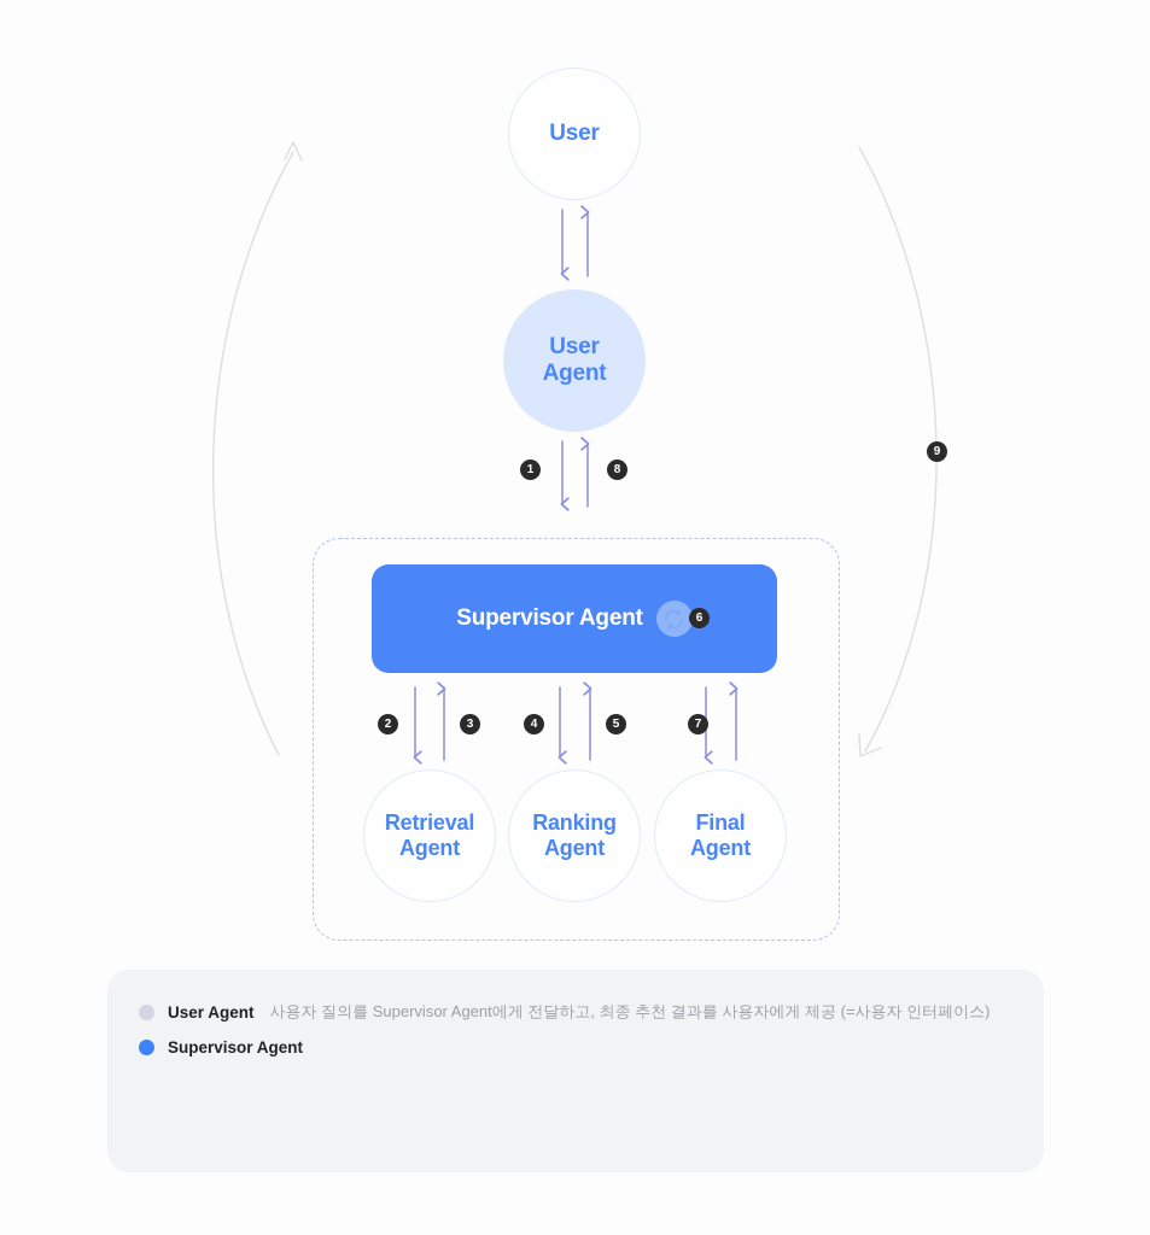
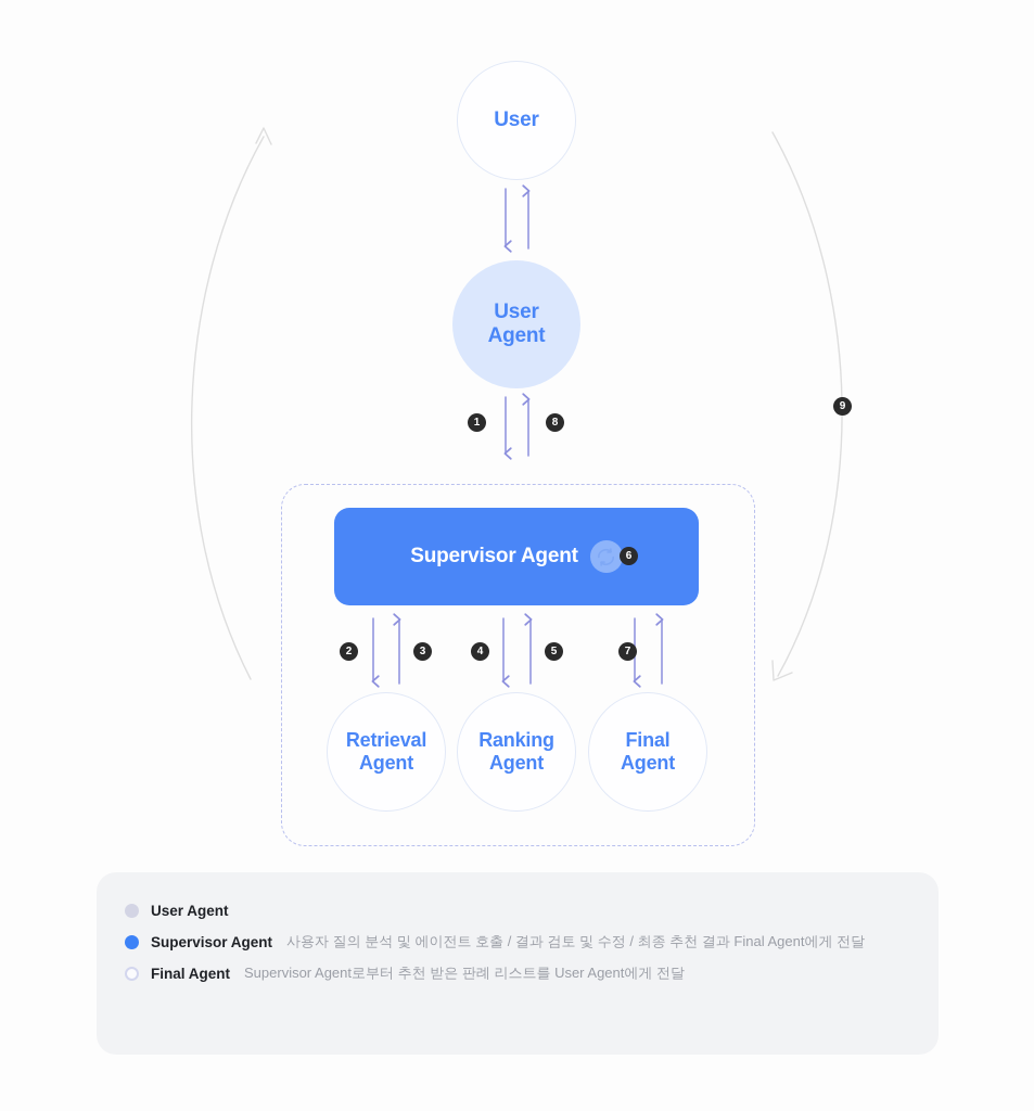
  User
  User
  Agent
  Supervisor Agent
  Retrieval
  Agent
  Ranking
  Agent
  Final
  Agent
  1
  2
  3
  4
  5
  7
  6
  8
  9
  User Agent
- 사용자 질의를 Supervisor Agent에게 전달하고, 최종 추천 결과를 사용자에게 제공 (=사용자 인터페이스)
  Supervisor Agent
+ 사용자 질의 분석 및 에이전트 호출 / 결과 검토 및 수정 / 최종 추천 결과 Final Agent에게 전달
+ Final Agent
+ Supervisor Agent로부터 추천 받은 판례 리스트를 User Agent에게 전달
